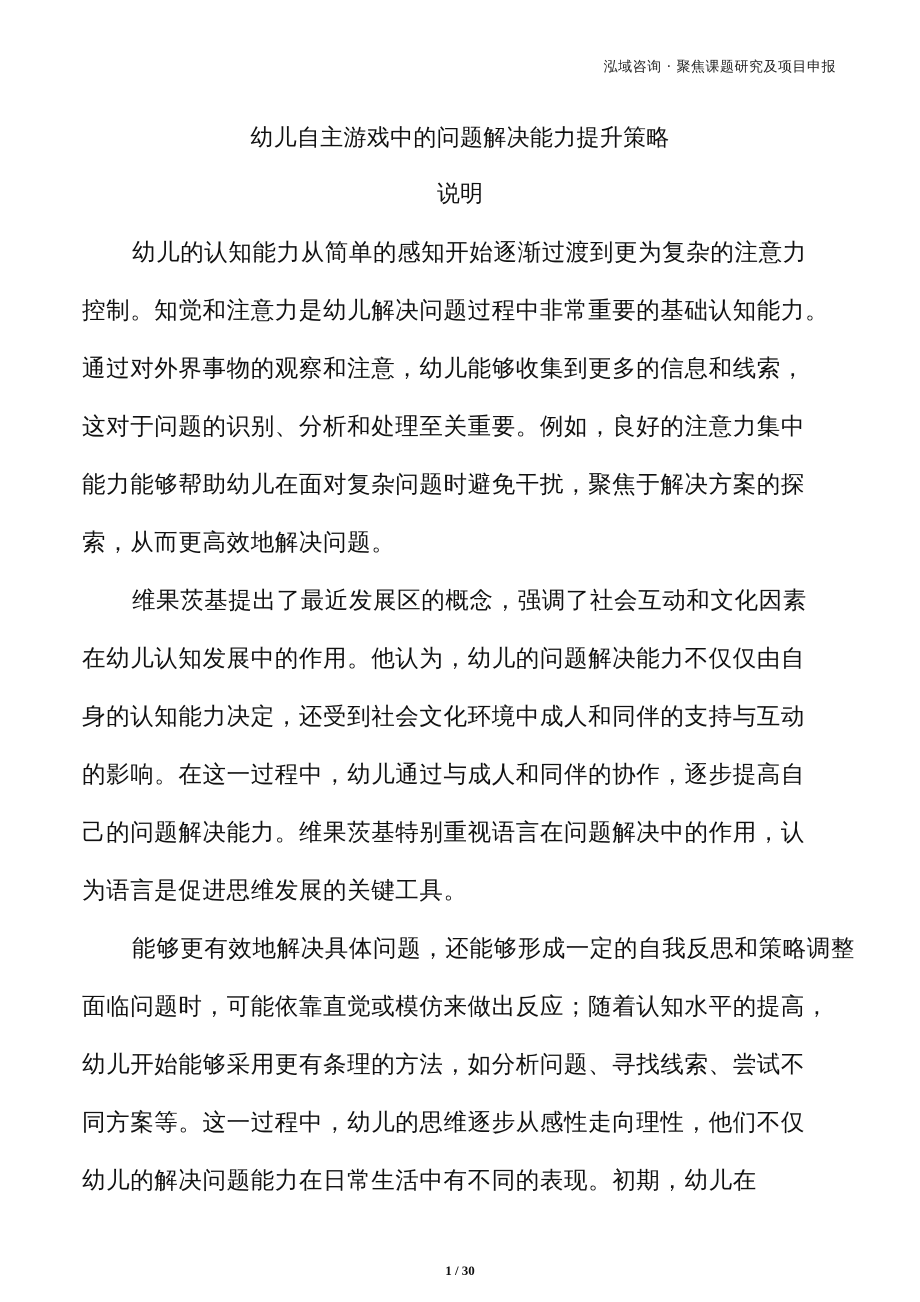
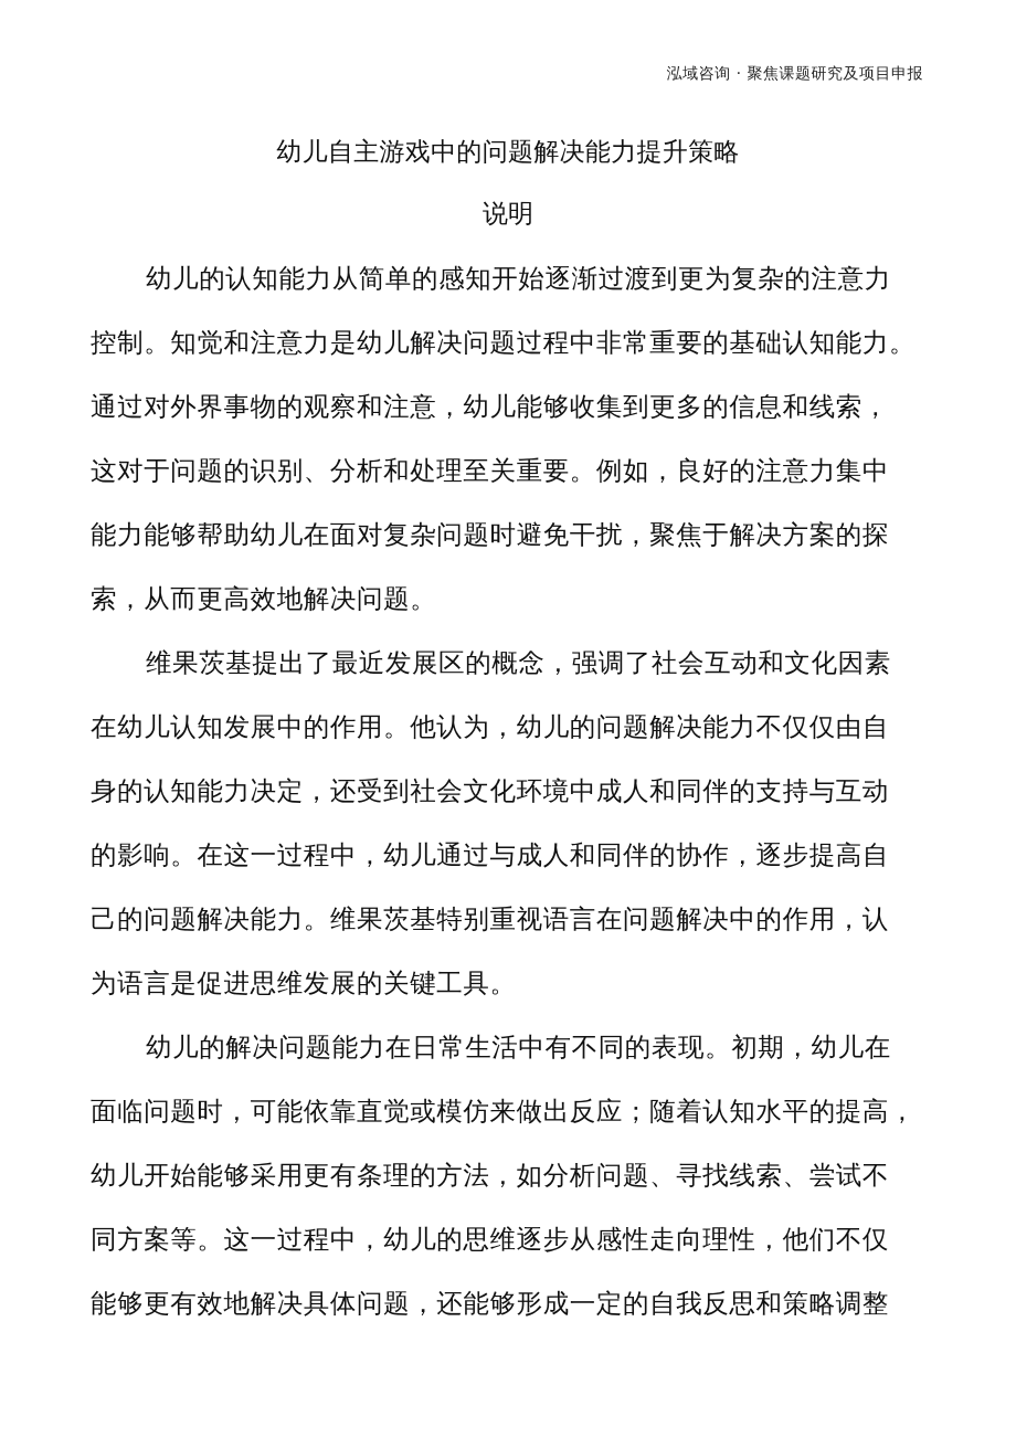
  泓域咨询 · 聚焦课题研究及项目申报
  幼儿自主游戏中的问题解决能力提升策略
  说明
  幼儿的认知能力从简单的感知开始逐渐过渡到更为复杂的注意力
  控制。知觉和注意力是幼儿解决问题过程中非常重要的基础认知能力。
  通过对外界事物的观察和注意，幼儿能够收集到更多的信息和线索，
  这对于问题的识别、分析和处理至关重要。例如，良好的注意力集中
  能力能够帮助幼儿在面对复杂问题时避免干扰，聚焦于解决方案的探
  索，从而更高效地解决问题。
  维果茨基提出了最近发展区的概念，强调了社会互动和文化因素
  在幼儿认知发展中的作用。他认为，幼儿的问题解决能力不仅仅由自
  身的认知能力决定，还受到社会文化环境中成人和同伴的支持与互动
  的影响。在这一过程中，幼儿通过与成人和同伴的协作，逐步提高自
  己的问题解决能力。维果茨基特别重视语言在问题解决中的作用，认
  为语言是促进思维发展的关键工具。
- 能够更有效地解决具体问题，还能够形成一定的自我反思和策略调整
+ 幼儿的解决问题能力在日常生活中有不同的表现。初期，幼儿在
  面临问题时，可能依靠直觉或模仿来做出反应；随着认知水平的提高，
  幼儿开始能够采用更有条理的方法，如分析问题、寻找线索、尝试不
  同方案等。这一过程中，幼儿的思维逐步从感性走向理性，他们不仅
- 幼儿的解决问题能力在日常生活中有不同的表现。初期，幼儿在
+ 能够更有效地解决具体问题，还能够形成一定的自我反思和策略调整
- 1 / 30
